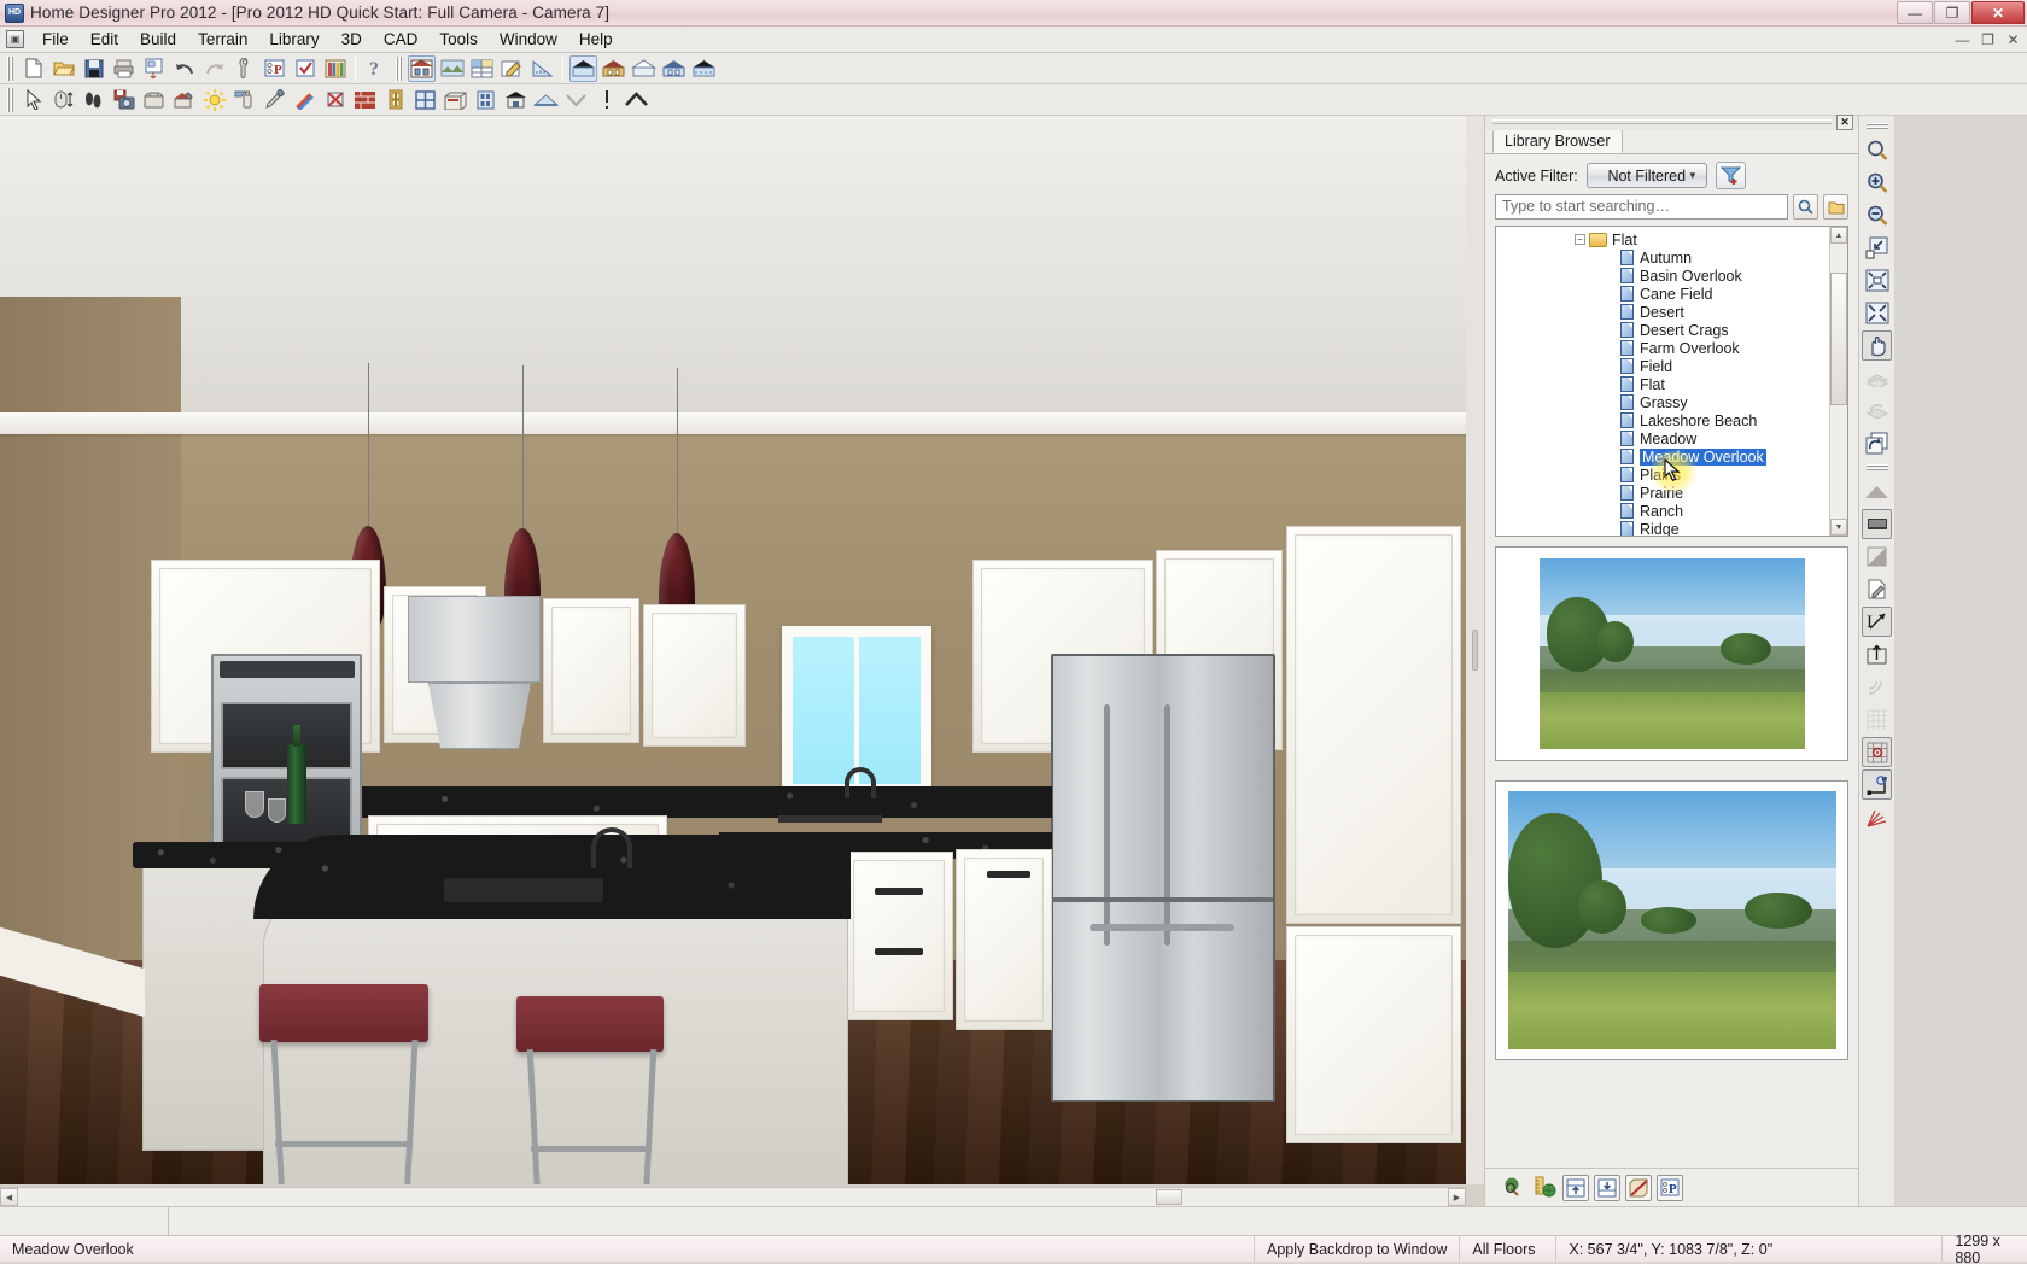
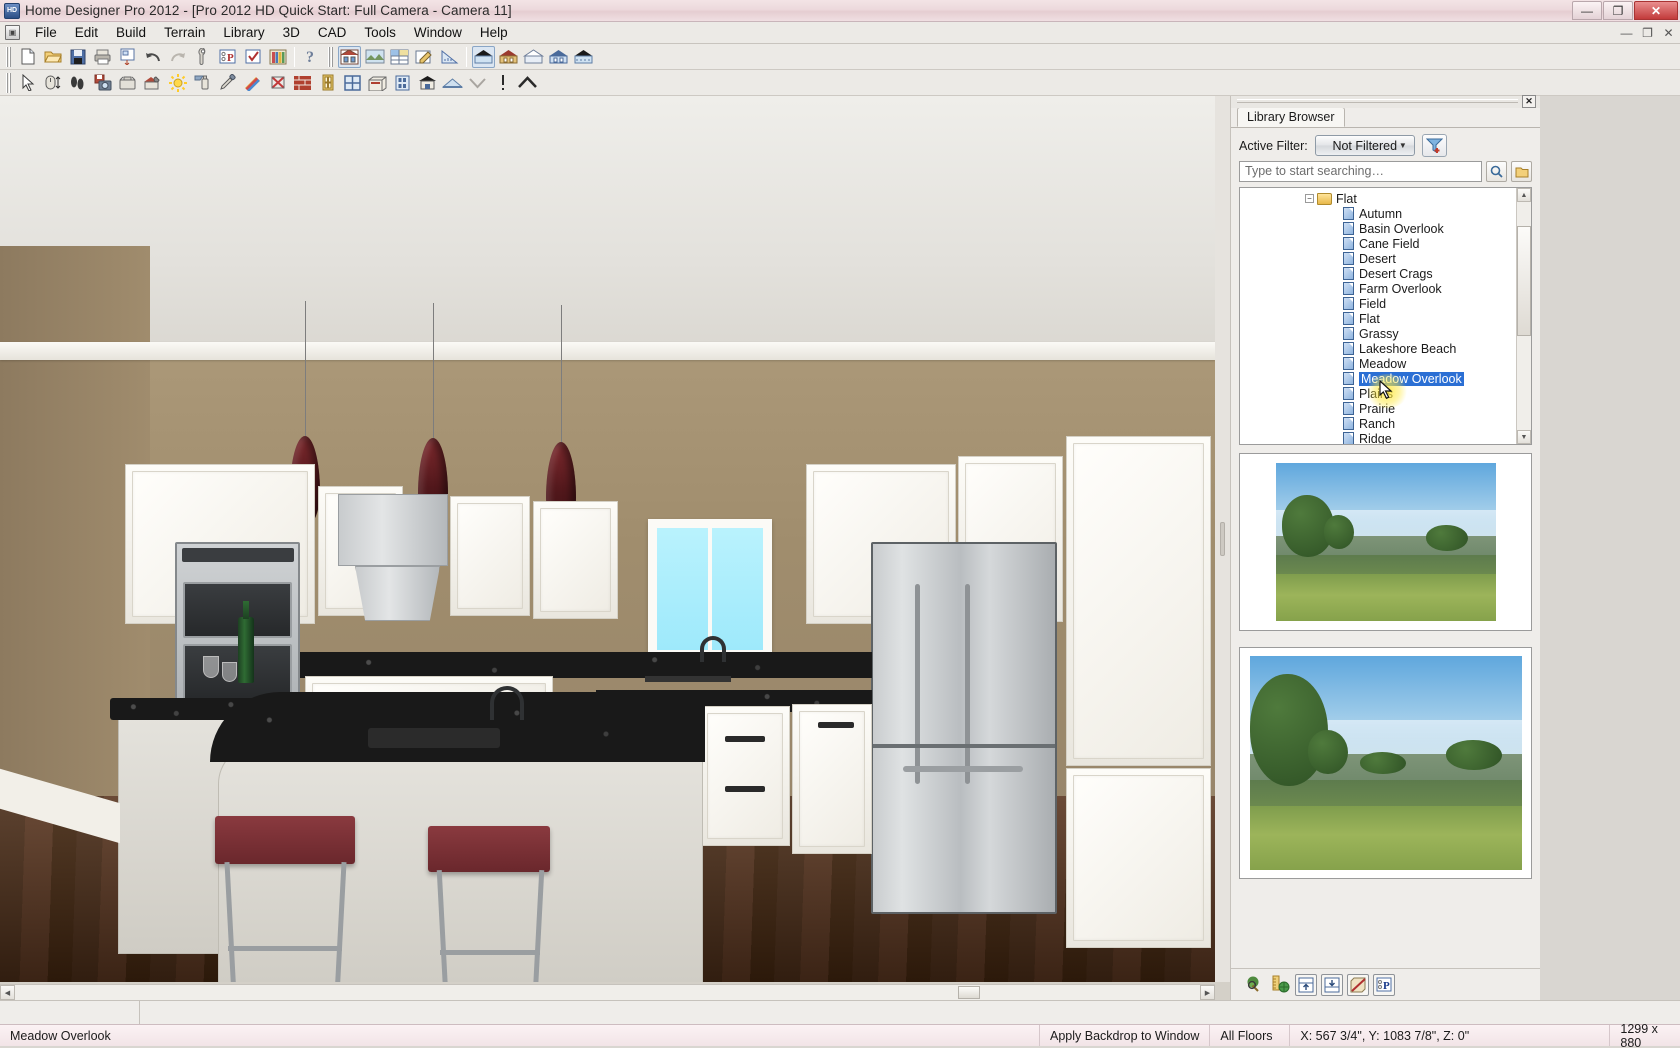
- Home Designer Pro 2012 - [Pro 2012 HD Quick Start: Full Camera - Camera 7]
+ Home Designer Pro 2012 - [Pro 2012 HD Quick Start: Full Camera - Camera 11]
  —
  ❐
  ✕
  ▣
  File
  Edit
  Build
  Terrain
  Library
  3D
  CAD
  Tools
  Window
  Help
  —
  ❐
  ✕
  P
  ?
  ✕
  Library Browser
  Active Filter:
  Not Filtered
  ▼
  Type to start searching…
  −
  Flat
  Autumn
  Basin Overlook
  Cane Field
  Desert
  Desert Crags
  Farm Overlook
  Field
  Flat
  Grassy
  Lakeshore Beach
  Meadow
  Mw Overlook
  Prairie
  Ranch
  Ridge
  P
- I
  Meadow Overlook
  Apply Backdrop to Window
  All Floors
  X: 567 3/4", Y: 1083 7/8", Z: 0"
  1299 x 880
